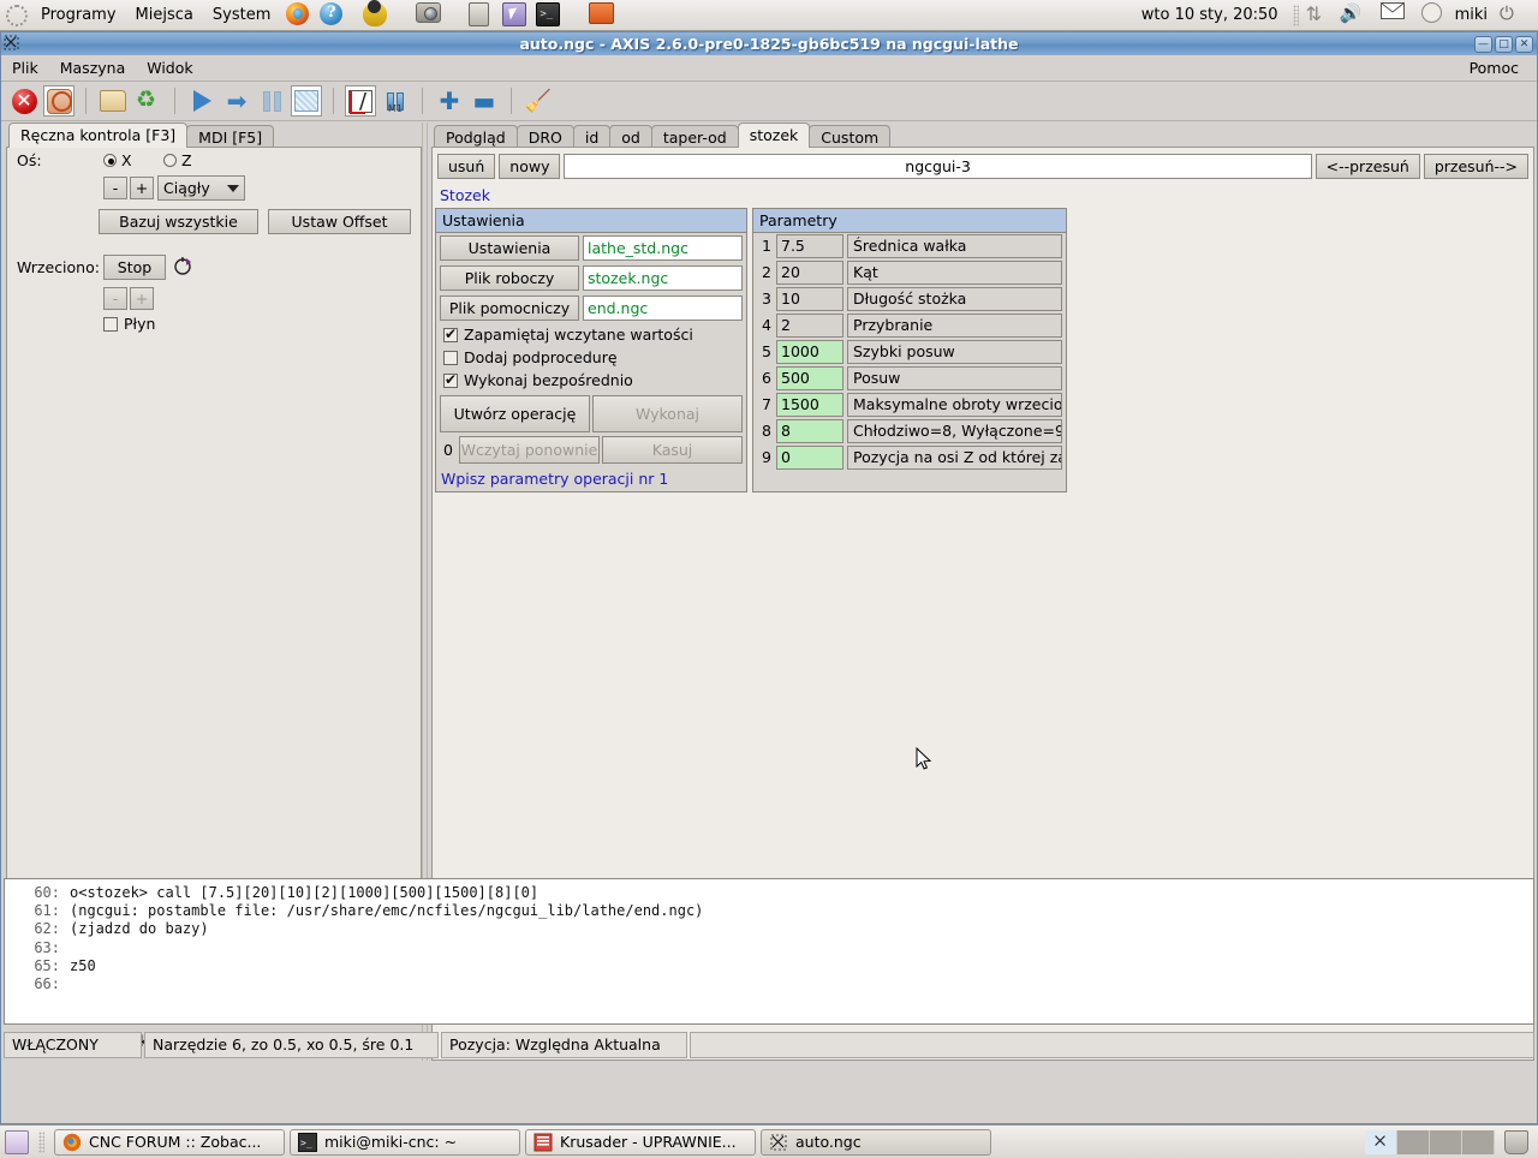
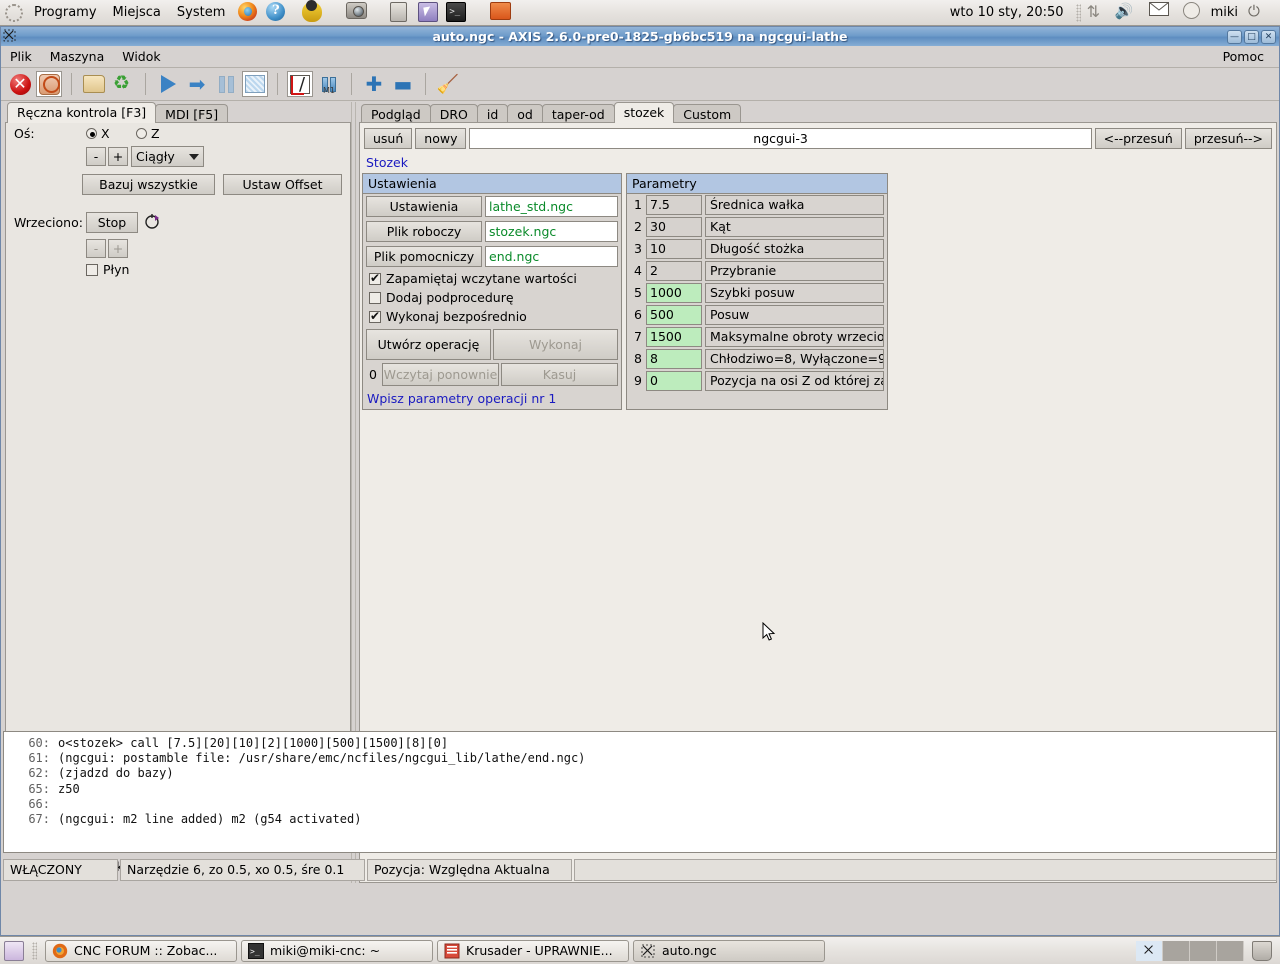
  Programy
  Miejsca
  System
  ?
  >_
  wto 10 sty, 20:50
  🔊
  miki
  ⏻
  auto.ngc - AXIS 2.6.0-pre0-1825-gb6bc519 na ngcgui-lathe
  —
  □
  ✕
  Plik
  Maszyna
  Widok
  Pomoc
  ✕
  ♻
  ➡
  M1
  ✚
  ▬
  🧹
  Ręczna kontrola [F3]
  MDI [F5]
  Oś:
  X
  Z
  -
  +
  Ciągły
  Bazuj wszystkie
  Ustaw Offset
  Wrzeciono:
  Stop
  -
  +
  Płyn
  Podgląd
  DRO
  id
  od
  taper-od
  stozek
  Custom
  usuń
  nowy
  ngcgui-3
  <--przesuń
  przesuń-->
  Stozek
  Ustawienia
  Ustawienia
  lathe_std.ngc
  Plik roboczy
  stozek.ngc
  Plik pomocniczy
  end.ngc
  Zapamiętaj wczytane wartości
  Dodaj podprocedurę
  Wykonaj bezpośrednio
  Utwórz operację
  Wykonaj
  0
  Wczytaj ponownie
  Kasuj
  Wpisz parametry operacji nr 1
  Parametry
  1
  7.5
  Średnica wałka
  2
- 20
+ 30
  Kąt
  3
  10
  Długość stożka
  4
  2
  Przybranie
  5
  1000
  Szybki posuw
  6
  500
  Posuw
  7
  1500
  Maksymalne obroty wrzecio
  8
  8
  Chłodziwo=8, Wyłączone=9
  9
  0
  Pozycja na osi Z od której z
  60:
  o<stozek> call [7.5][20][10][2][1000][500][1500][8][0]
  61:
  (ngcgui: postamble file: /usr/share/emc/ncfiles/ngcgui_lib/lathe/end.ngc)
  62:
  (zjadzd do bazy)
- 63:
  65:
  z50
  66:
+ 67:
+ (ngcgui: m2 line added) m2 (g54 activated)
  WŁĄCZONY
  Narzędzie 6, zo 0.5, xo 0.5, śre 0.1
  Pozycja: Względna Aktualna
  CNC FORUM :: Zobac...
  >_
  miki@miki-cnc: ~
  Krusader - UPRAWNIE...
  auto.ngc
